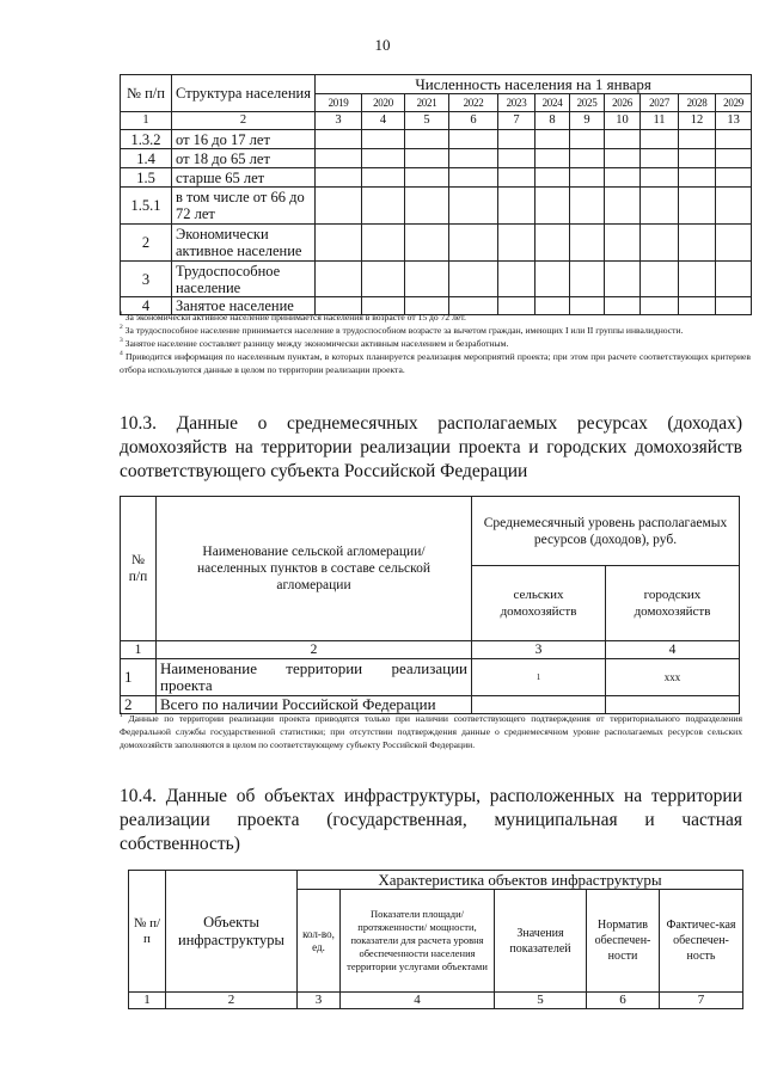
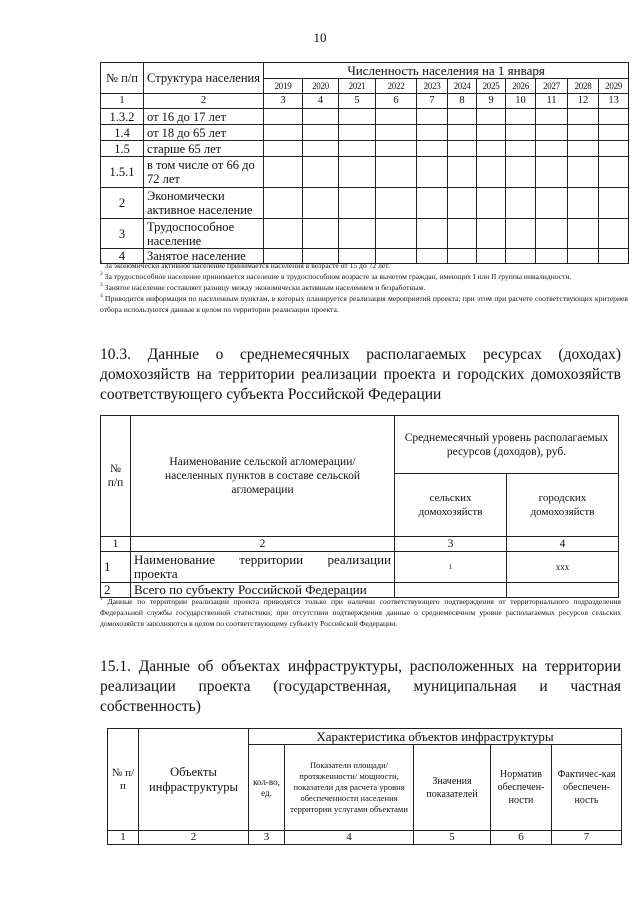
  10
  № п/п	Структура населения	Численность населения на 1 января
  2019	2020	2021	2022	2023	2024	2025	2026	2027	2028	2029
  1	2	3	4	5	6	7	8	9	10	11	12	13
  1.3.2	от 16 до 17 лет
  1.4	от 18 до 65 лет
  1.5	старше 65 лет
  1.5.1	в том числе от 66 до 72 лет
  2	Экономически активное население
  3	Трудоспособное население
  4	Занятое население
  За экономически активное население принимается населения в возрасте от 15 до 72 лет.
  За трудоспособное население принимается население в трудоспособном возрасте за вычетом граждан, имеющих I или II группы инвалидности.
  Занятое население составляет разницу между экономически активным населением и безработным.
  Приводится информация по населенным пунктам, в которых планируется реализация мероприятий проекта; при этом при расчете соответствующих критериев отбора используются данные в целом по территории реализации проекта.
  10.3. Данные о среднемесячных располагаемых ресурсах (доходах) домохозяйств на территории реализации проекта и городских домохозяйств соответствующего субъекта Российской Федерации
  № п/п	Наименование сельской агломерации/населенных пунктов в составе сельской агломерации	Среднемесячный уровень располагаемых ресурсов (доходов), руб.
  сельских домохозяйств	городских домохозяйств
  1	2	3	4
  1	Наименование территории реализации проекта	1	xxx
- 2	Всего по наличии Российской Федерации
+ 2	Всего по субъекту Российской Федерации
  Данные по территории реализации проекта приводятся только при наличии соответствующего подтверждения от территориального подразделения Федеральной службы государственной статистики; при отсутствии подтверждения данные о среднемесячном уровне располагаемых ресурсов сельских домохозяйств заполняются в целом по соответствующему субъекту Российской Федерации.
- 10.4. Данные об объектах инфраструктуры, расположенных на территории реализации проекта (государственная, муниципальная и частная собственность)
+ 15.1. Данные об объектах инфраструктуры, расположенных на территории реализации проекта (государственная, муниципальная и частная собственность)
  № п/п	Объекты инфраструктуры	Характеристика объектов инфраструктуры
  кол-во, ед.	Показатели площади/протяженности/ мощности, показатели для расчета уровня обеспеченности населения территории услугами объектами	Значения показателей	Норматив обеспечен-ности	Фактичес-кая обеспечен-ность
  1	2	3	4	5	6	7
